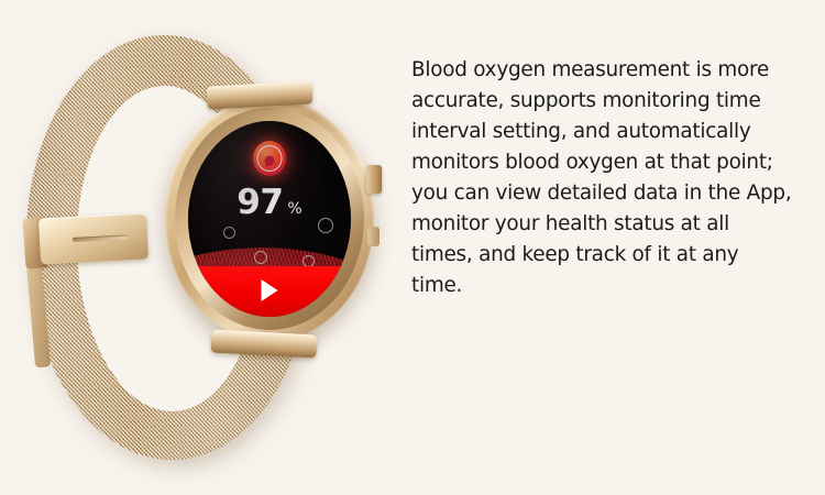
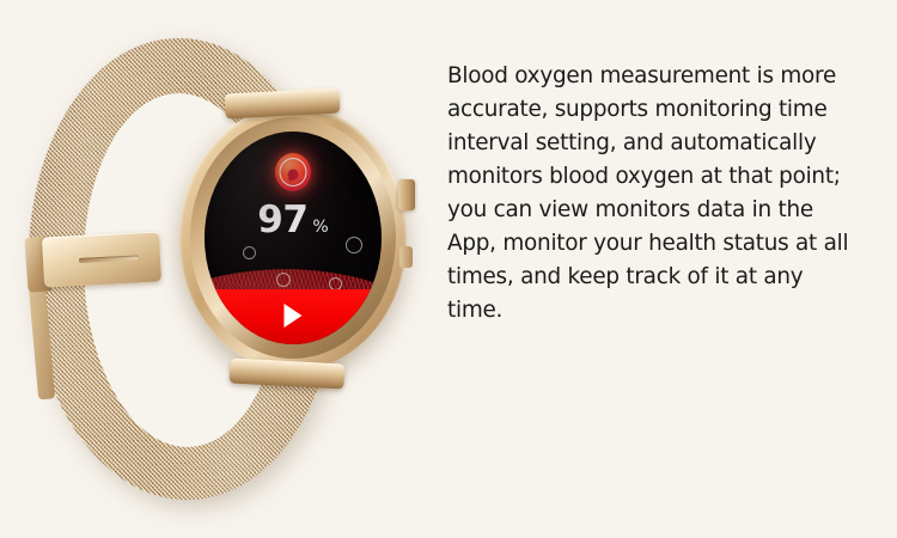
- Blood oxygen measurement is more accurate, supports monitoring time interval setting, and automatically monitors blood oxygen at that point; you can view detailed data in the App, monitor your health status at all times, and keep track of it at any time.
+ Blood oxygen measurement is more accurate, supports monitoring time interval setting, and automatically monitors blood oxygen at that point; you can view monitors data in the App, monitor your health status at all times, and keep track of it at any time.
